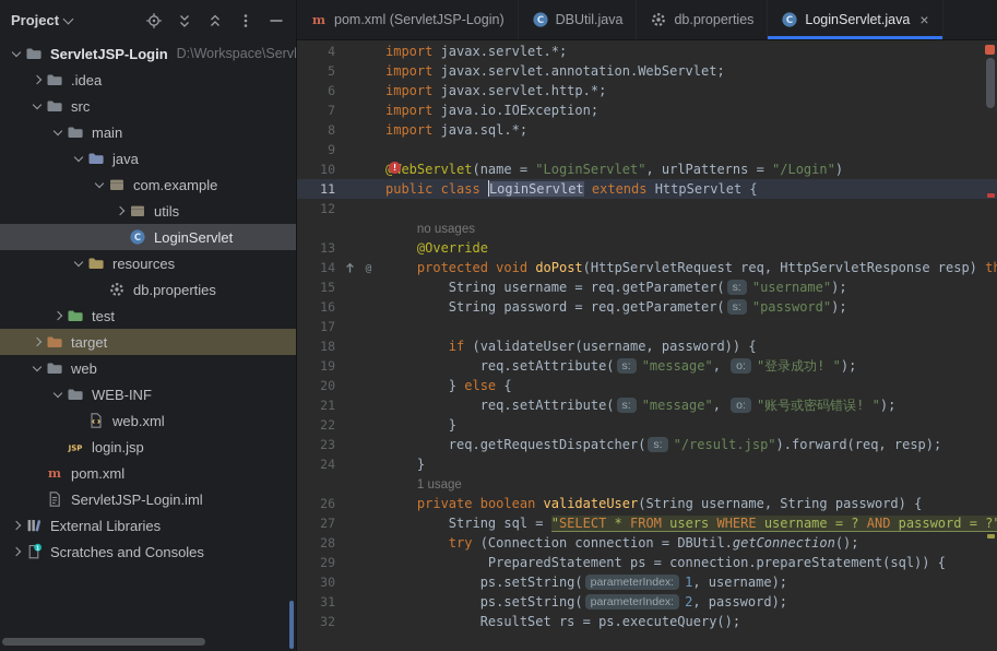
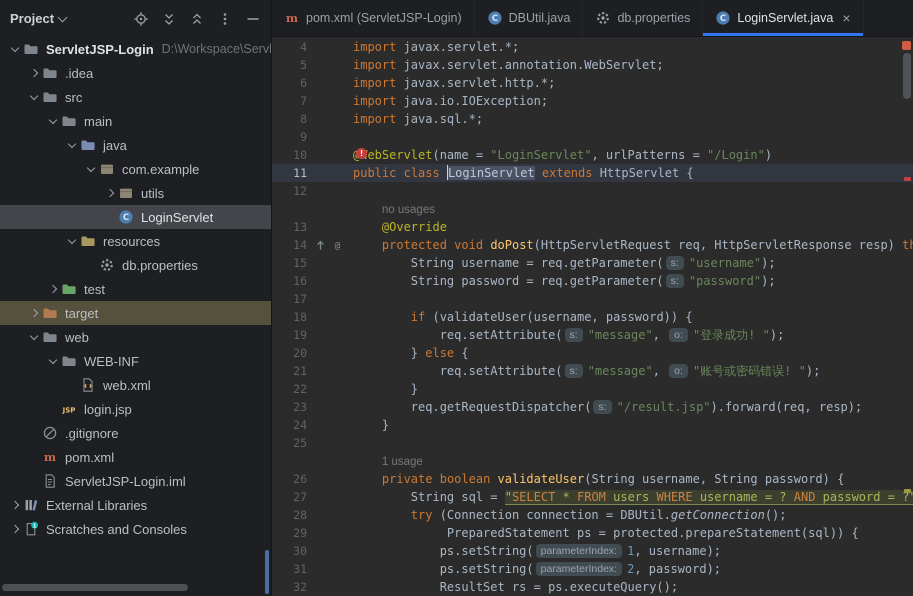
  Project
  ServletJSP-Login
  D:\Workspace\Servl
  .idea
  src
  main
  java
  com.example
  utils
  C
  LoginServlet
  resources
  db.properties
  test
  target
  web
  WEB-INF
  web.xml
  JSP
  login.jsp
+ .gitignore
  m
  pom.xml
  ServletJSP-Login.iml
  External Libraries
  Scratches and Consoles
  m
  pom.xml (ServletJSP-Login)
  C
  DBUtil.java
  db.properties
  C
  LoginServlet.java
  ×
  4
  import javax.servlet.*;
  5
  import javax.servlet.annotation.WebServlet;
  6
  import javax.servlet.http.*;
  7
  import java.io.IOException;
  8
  import java.sql.*;
  9
  10
  !
  ebServlet(name = "LoginServlet", urlPatterns = "/Login")
  11
  public class LoginServlet extends HttpServlet {
  12
  no usages
  13
  @Override
  14
  @
  protected void doPost(HttpServletRequest req, HttpServletResponse resp) t
  15
  String username = req.getParameter( s: "username");
  16
  String password = req.getParameter( s: "password");
  17
  18
  if (validateUser(username, password)) {
  19
  req.setAttribute( s: "message", o: "登录成功! ");
  20
  } else {
  21
  req.setAttribute( s: "message", o: "账号或密码错误! ");
  22
  }
  23
  req.getRequestDispatcher( s: "/result.jsp").forward(req, resp);
  24
  }
+ 25
  1 usage
  26
  private boolean validateUser(String username, String password) {
  27
  String sql = "SELECT * FROM users WHERE username = ? AND password = ?
  28
  try (Connection connection = DBUtil.getConnection();
  29
- PreparedStatement ps = connection.prepareStatement(sql)) {
+ PreparedStatement ps = protected.prepareStatement(sql)) {
  30
  ps.setString( parameterIndex: 1, username);
  31
  ps.setString( parameterIndex: 2, password);
  32
  ResultSet rs = ps.executeQuery();
